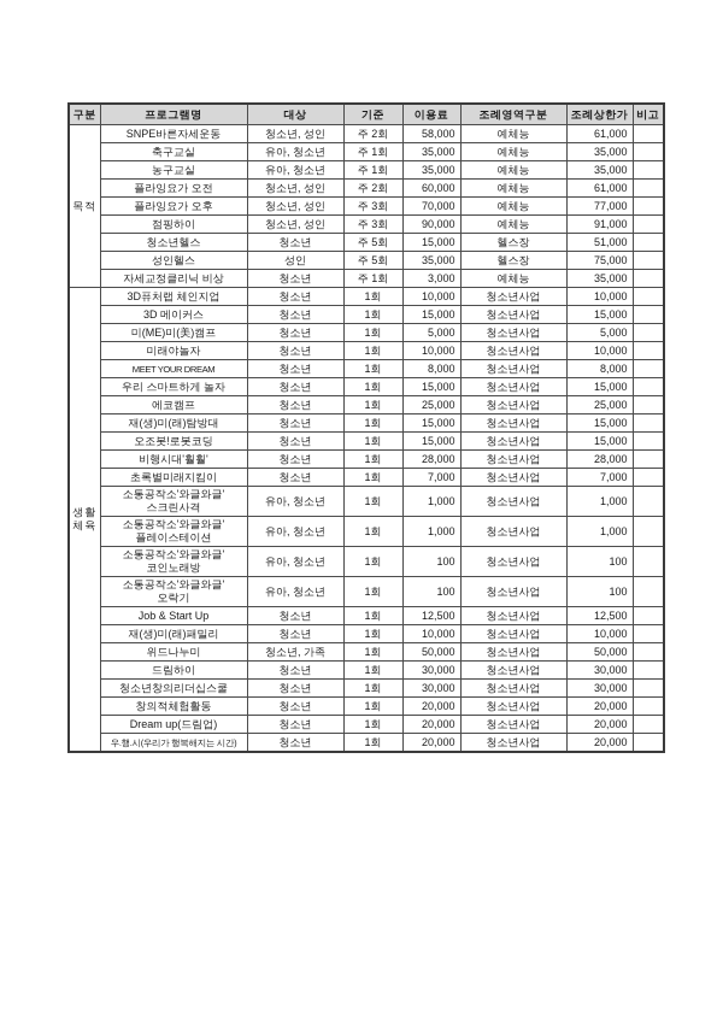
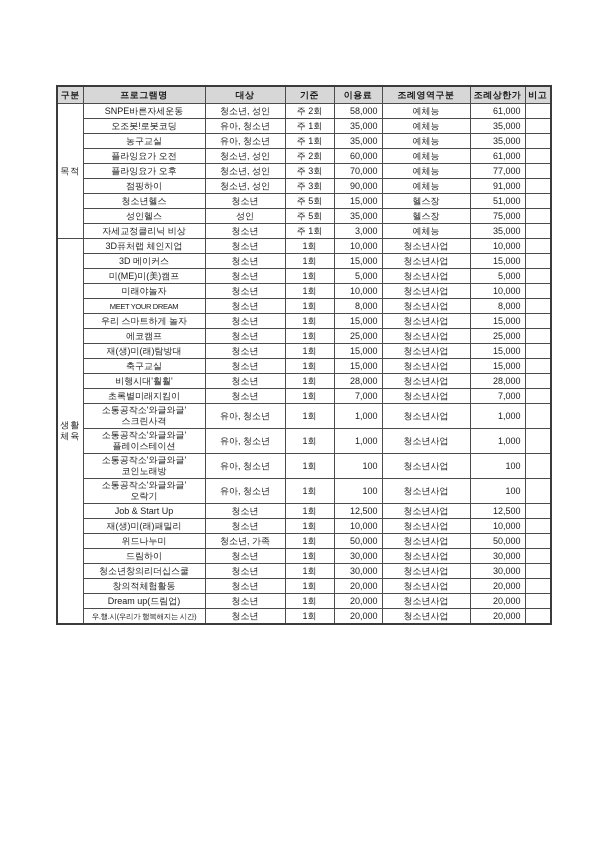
  구분	프로그램명	대상	기준	이용료	조례영역구분	조례상한가	비고
  목적	SNPE바른자세운동	청소년, 성인	주 2회	58,000	예체능	61,000
- 축구교실	유아, 청소년	주 1회	35,000	예체능	35,000
+ 오조봇!로봇코딩	유아, 청소년	주 1회	35,000	예체능	35,000
  농구교실	유아, 청소년	주 1회	35,000	예체능	35,000
  플라잉요가 오전	청소년, 성인	주 2회	60,000	예체능	61,000
  플라잉요가 오후	청소년, 성인	주 3회	70,000	예체능	77,000
  점핑하이	청소년, 성인	주 3회	90,000	예체능	91,000
  청소년헬스	청소년	주 5회	15,000	헬스장	51,000
  성인헬스	성인	주 5회	35,000	헬스장	75,000
  자세교정클리닉 비상	청소년	주 1회	3,000	예체능	35,000
  생활 체육	3D퓨처랩 체인지업	청소년	1회	10,000	청소년사업	10,000
  3D 메이커스	청소년	1회	15,000	청소년사업	15,000
  미(ME)미(美)캠프	청소년	1회	5,000	청소년사업	5,000
  미래야놀자	청소년	1회	10,000	청소년사업	10,000
  MEET YOUR DREAM	청소년	1회	8,000	청소년사업	8,000
  우리 스마트하게 놀자	청소년	1회	15,000	청소년사업	15,000
  에코캠프	청소년	1회	25,000	청소년사업	25,000
  재(생)미(래)탐방대	청소년	1회	15,000	청소년사업	15,000
- 오조봇!로봇코딩	청소년	1회	15,000	청소년사업	15,000
+ 축구교실	청소년	1회	15,000	청소년사업	15,000
  비행시대'훨훨'	청소년	1회	28,000	청소년사업	28,000
  초록별미래지킴이	청소년	1회	7,000	청소년사업	7,000
  소통공작소'와글와글' 스크린사격	유아, 청소년	1회	1,000	청소년사업	1,000
  소통공작소'와글와글' 플레이스테이션	유아, 청소년	1회	1,000	청소년사업	1,000
  소통공작소'와글와글' 코인노래방	유아, 청소년	1회	100	청소년사업	100
  소통공작소'와글와글' 오락기	유아, 청소년	1회	100	청소년사업	100
  Job & Start Up	청소년	1회	12,500	청소년사업	12,500
  재(생)미(래)패밀리	청소년	1회	10,000	청소년사업	10,000
  위드나누미	청소년, 가족	1회	50,000	청소년사업	50,000
  드림하이	청소년	1회	30,000	청소년사업	30,000
  청소년창의리더십스쿨	청소년	1회	30,000	청소년사업	30,000
  창의적체험활동	청소년	1회	20,000	청소년사업	20,000
  Dream up(드림업)	청소년	1회	20,000	청소년사업	20,000
  우.행.시(우리가 행복해지는 시간)	청소년	1회	20,000	청소년사업	20,000
